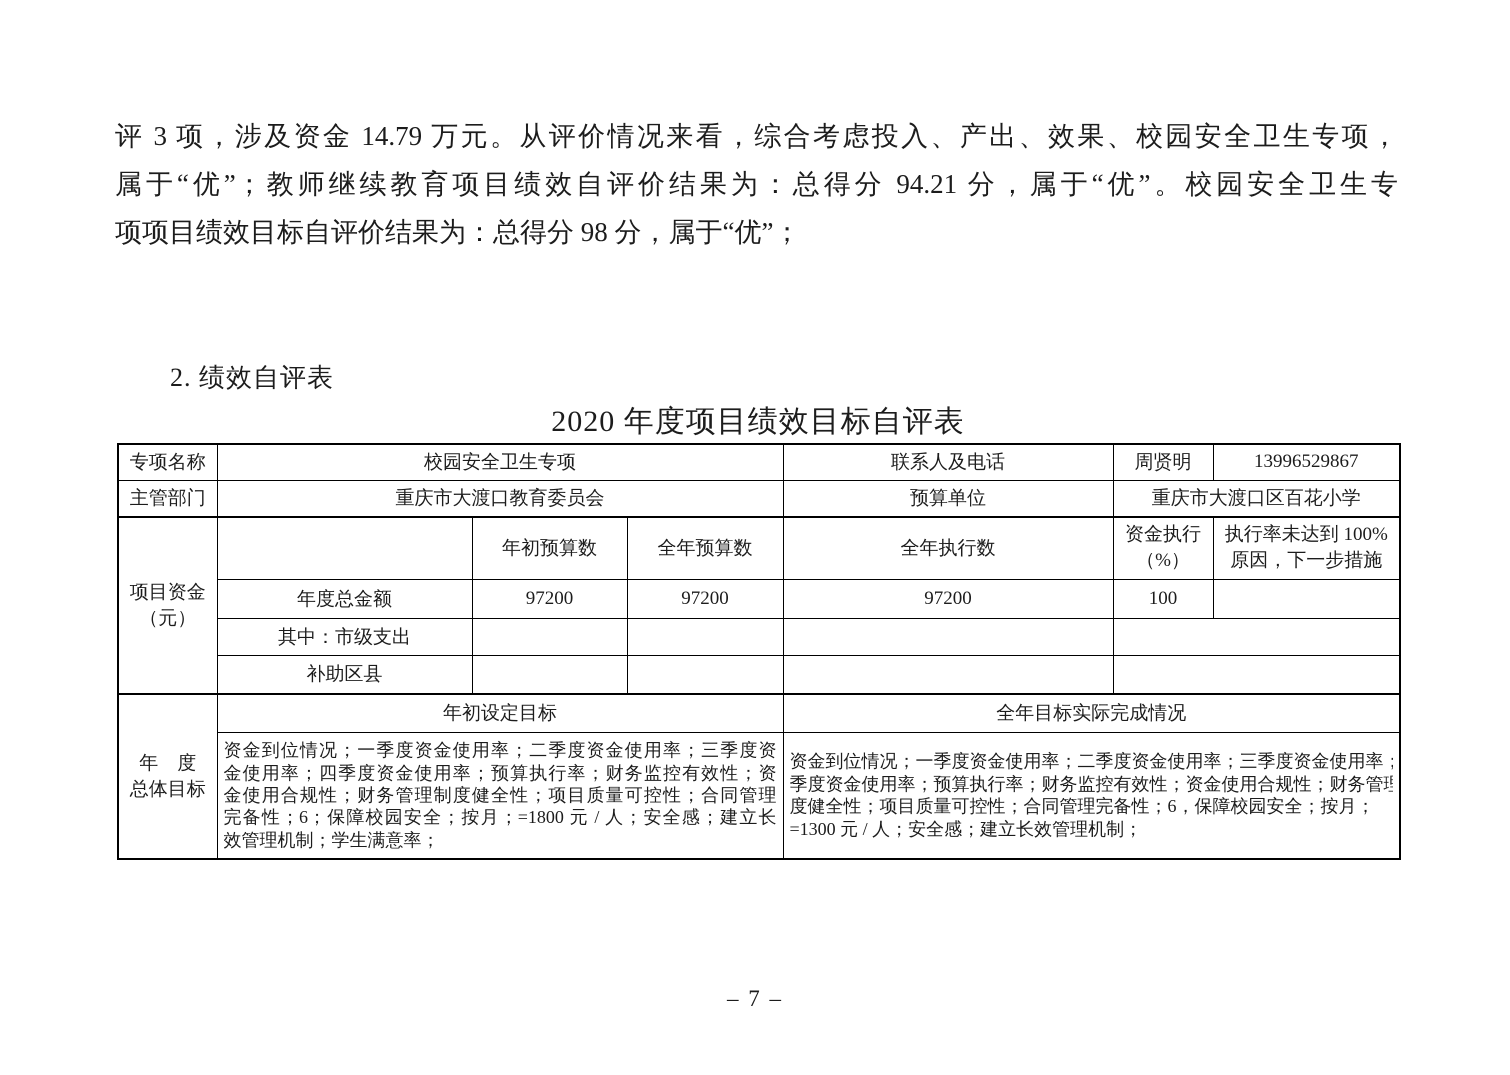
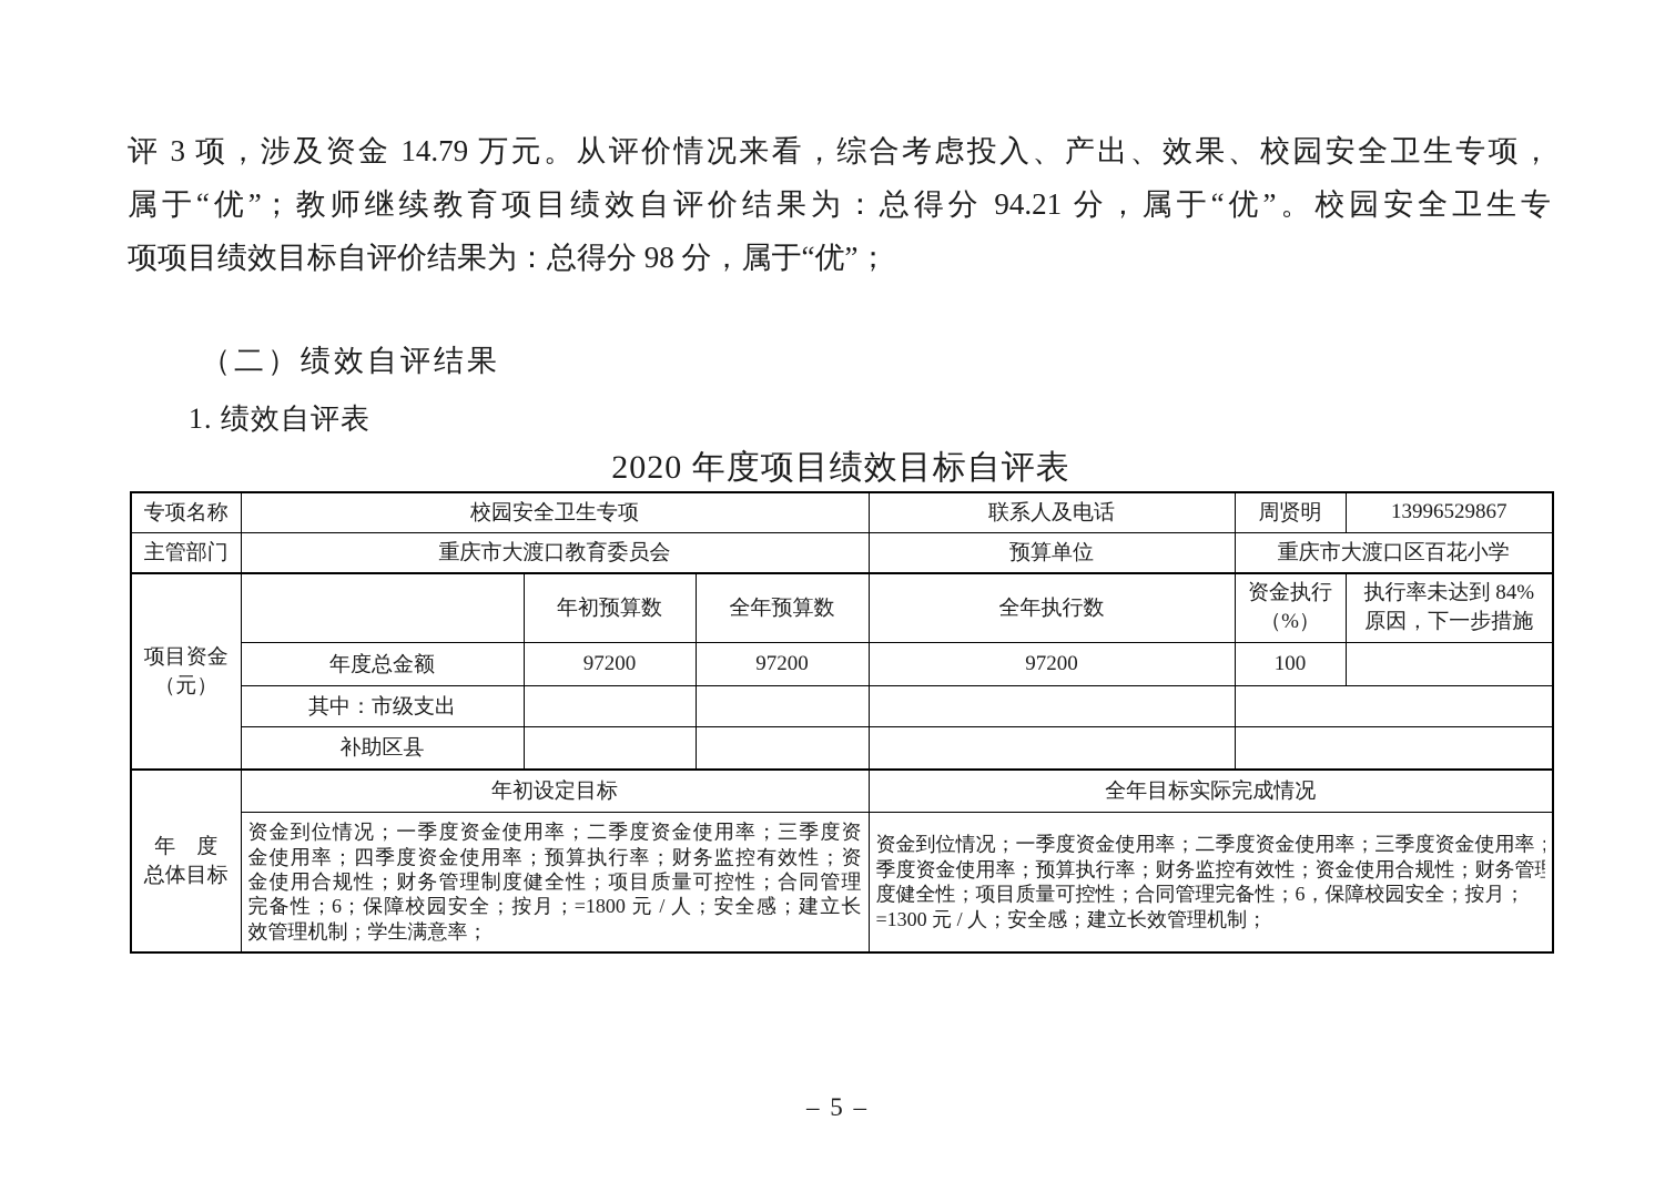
  评 3 项，涉及资金 14.79 万元。从评价情况来看，综合考虑投入、产出、效果、校园安全卫生专项，
  属于“优”；教师继续教育项目绩效自评价结果为：总得分 94.21 分，属于“优”。校园安全卫生专
  项项目绩效目标自评价结果为：总得分 98 分，属于“优”；
+ （二）绩效自评结果
- 2. 绩效自评表
+ 1. 绩效自评表
  2020 年度项目绩效目标自评表
  专项名称	校园安全卫生专项	联系人及电话	周贤明	13996529867
  主管部门	重庆市大渡口教育委员会	预算单位	重庆市大渡口区百花小学
- 项目资金 （元）		年初预算数	全年预算数	全年执行数	资金执行 （%）	执行率未达到 100% 原因，下一步措施
+ 项目资金 （元）		年初预算数	全年预算数	全年执行数	资金执行 （%）	执行率未达到 84% 原因，下一步措施
  年度总金额	97200	97200	97200	100
  其中：市级支出
  补助区县
  年 度 总体目标	年初设定目标	全年目标实际完成情况
  资金到位情况；一季度资金使用率；二季度资金使用率；三季度资 金使用率；四季度资金使用率；预算执行率；财务监控有效性；资 金使用合规性；财务管理制度健全性；项目质量可控性；合同管理 完备性；6；保障校园安全；按月；=1800 元 / 人；安全感；建立长 效管理机制；学生满意率；	资金到位情况；一季度资金使用率；二季度资金使用率；三季度资金使用率； 季度资金使用率；预算执行率；财务监控有效性；资金使用合规性；财务管理 度健全性；项目质量可控性；合同管理完备性；6，保障校园安全；按月； =1300 元 / 人；安全感；建立长效管理机制；
- – 7 –
+ – 5 –
